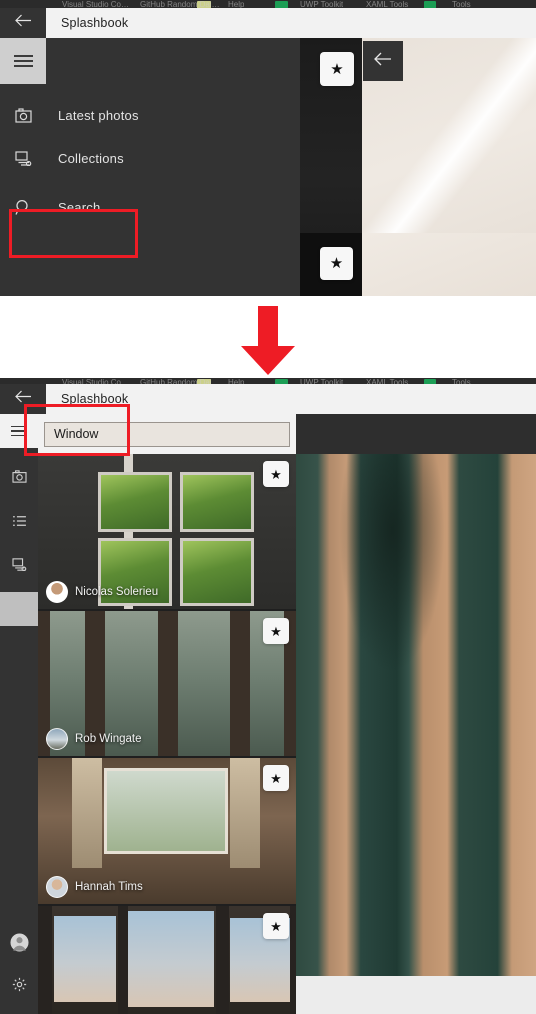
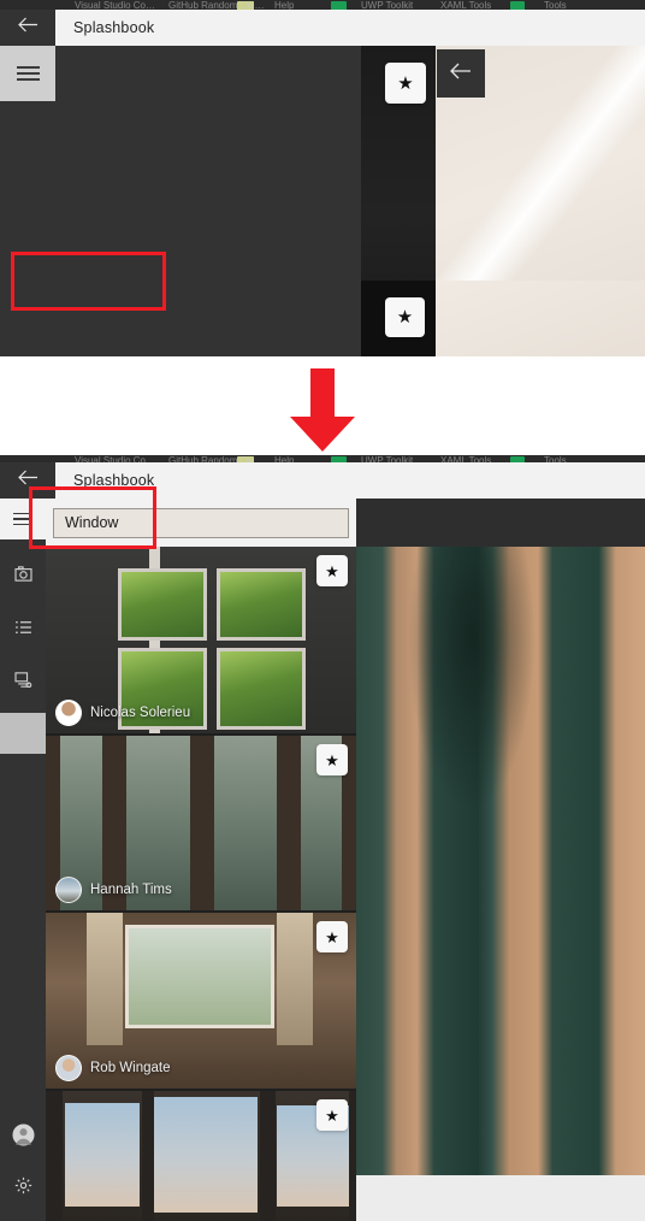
  Visual Studio Co…
  GitHub Random Dai…
  Help
  UWP Toolkit
  XAML Tools
  Tools
  ★
  ★
- Latest photos
- Collections
- Search
  Splashbook
  Visual Studio Co…
  GitHub Random Dai…
  Help
  UWP Toolkit
  XAML Tools
  Tools
  ★
  Nicolas Solerieu
  ★
- Rob Wingate
+ Hannah Tims
  ★
- Hannah Tims
+ Rob Wingate
  ★
  Window
  Splashbook
